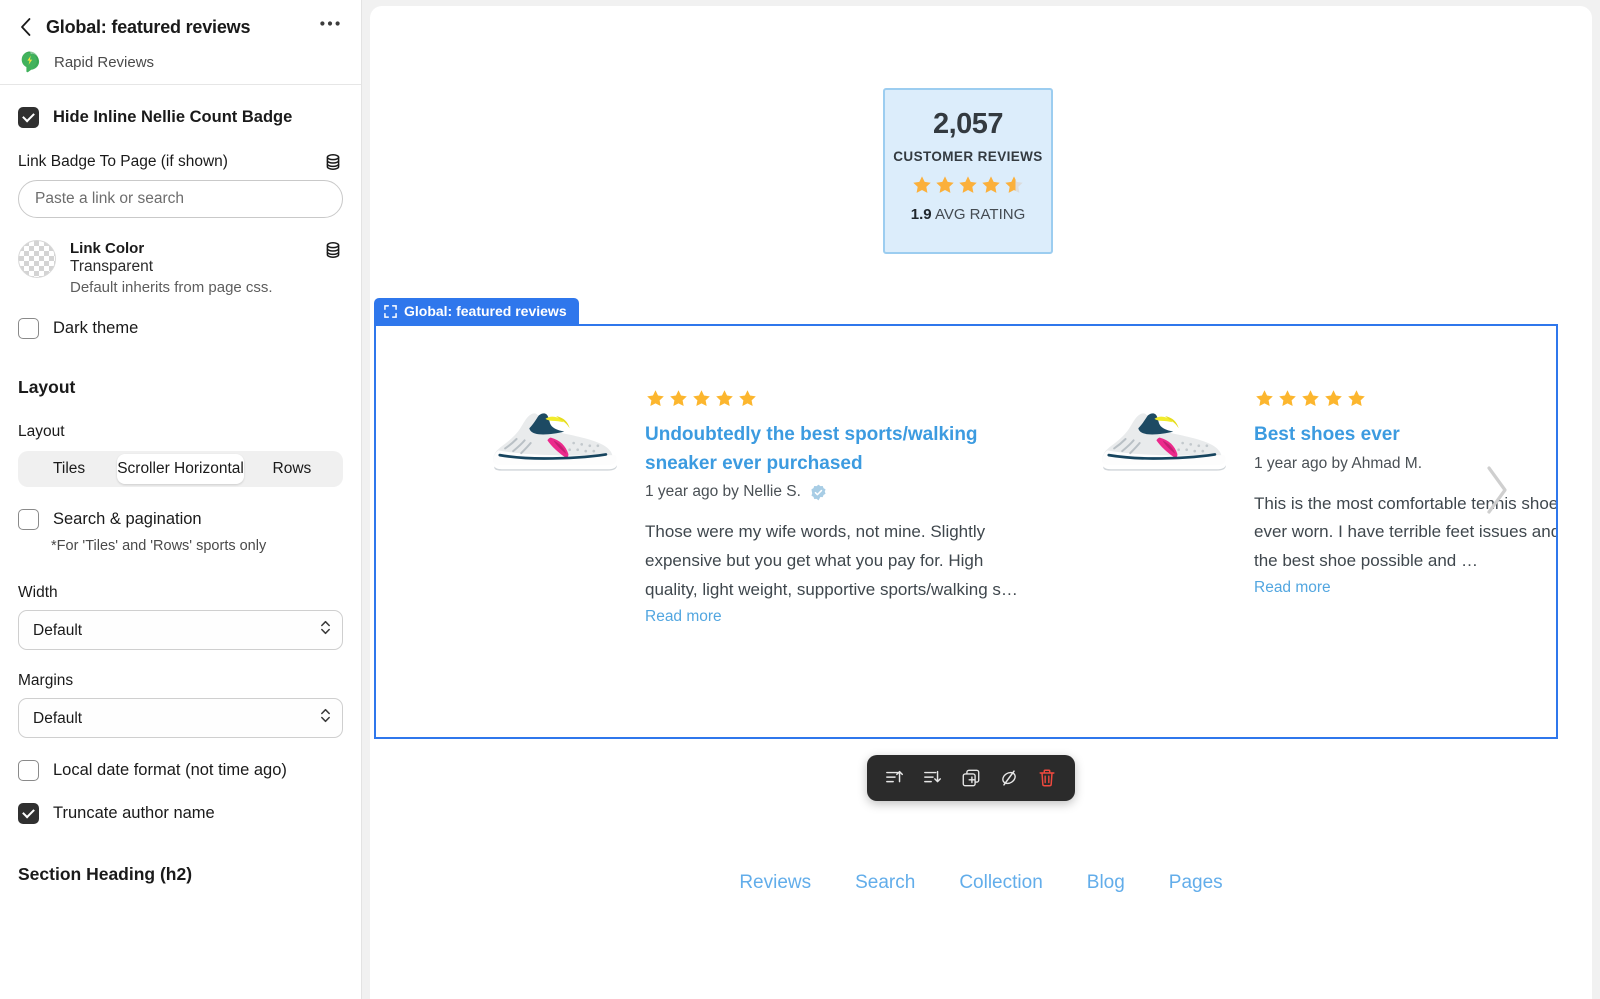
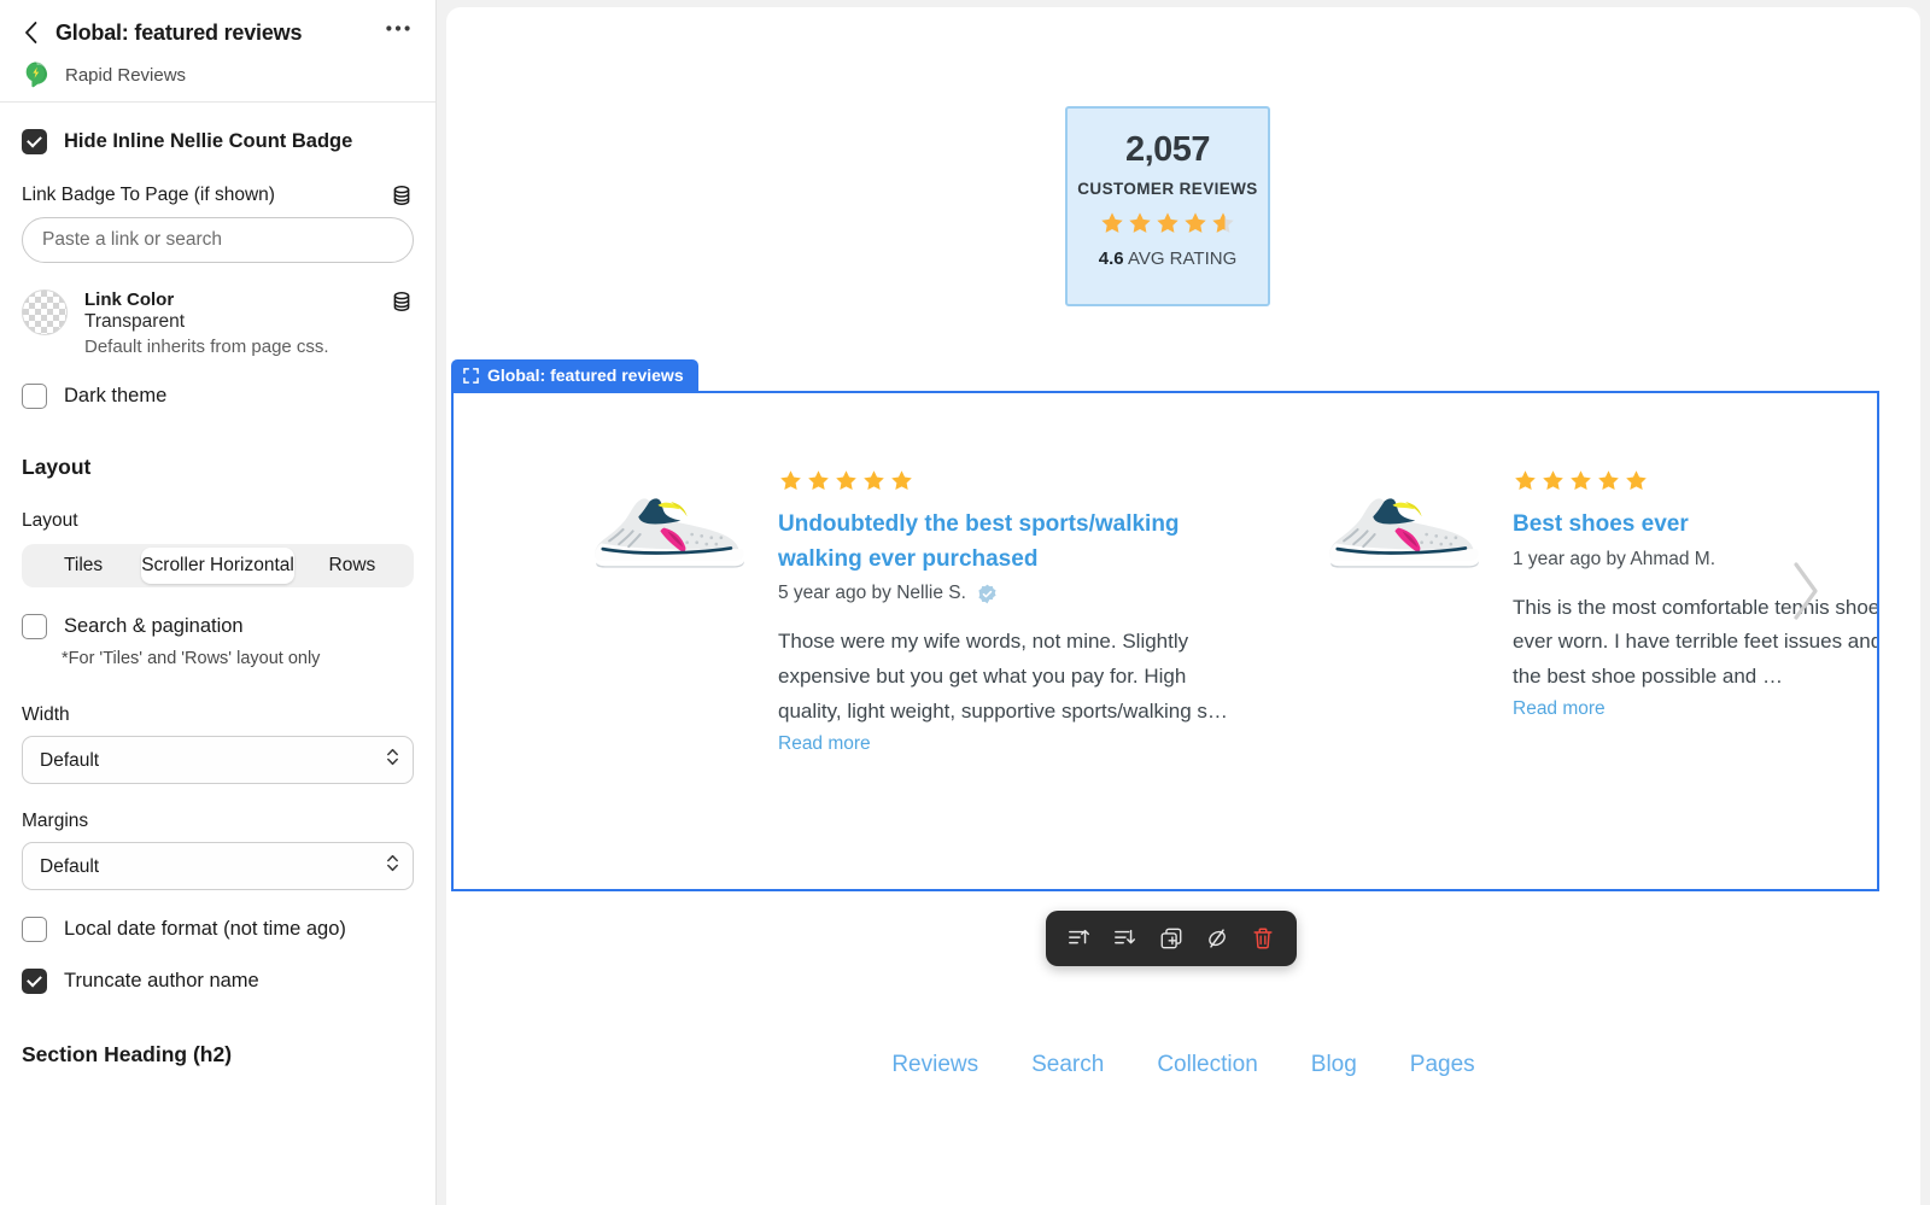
  Global: featured reviews
  Rapid Reviews
  Hide Inline Nellie Count Badge
  Link Badge To Page (if shown)
  Paste a link or search
  Link Color
  Transparent
  Default inherits from page css.
  Dark theme
  Layout
  Layout
  Tiles
  Scroller Horizontal
  Rows
  Search & pagination
- *For 'Tiles' and 'Rows' sports only
+ *For 'Tiles' and 'Rows' layout only
  Width
  Default
  Margins
  Default
  Local date format (not time ago)
  Truncate author name
  Section Heading (h2)
  2,057
  CUSTOMER REVIEWS
- 1.9 AVG RATING
+ 4.6 AVG RATING
  Global: featured reviews
- Undoubtedly the best sports/walking sneaker ever purchased
+ Undoubtedly the best sports/walking walking ever purchased
- 1 year ago by Nellie S.
+ 5 year ago by Nellie S.
  Those were my wife words, not mine. Slightly expensive but you get what you pay for. High quality, light weight, supportive sports/walking s…
  Read more
  Best shoes ever
  1 year ago by Ahmad M.
  This is the most comfortable tennis shoe ever worn. I have terrible feet issues and the best shoe possible and …
  Read more
  Reviews
  Search
  Collection
  Blog
  Pages
